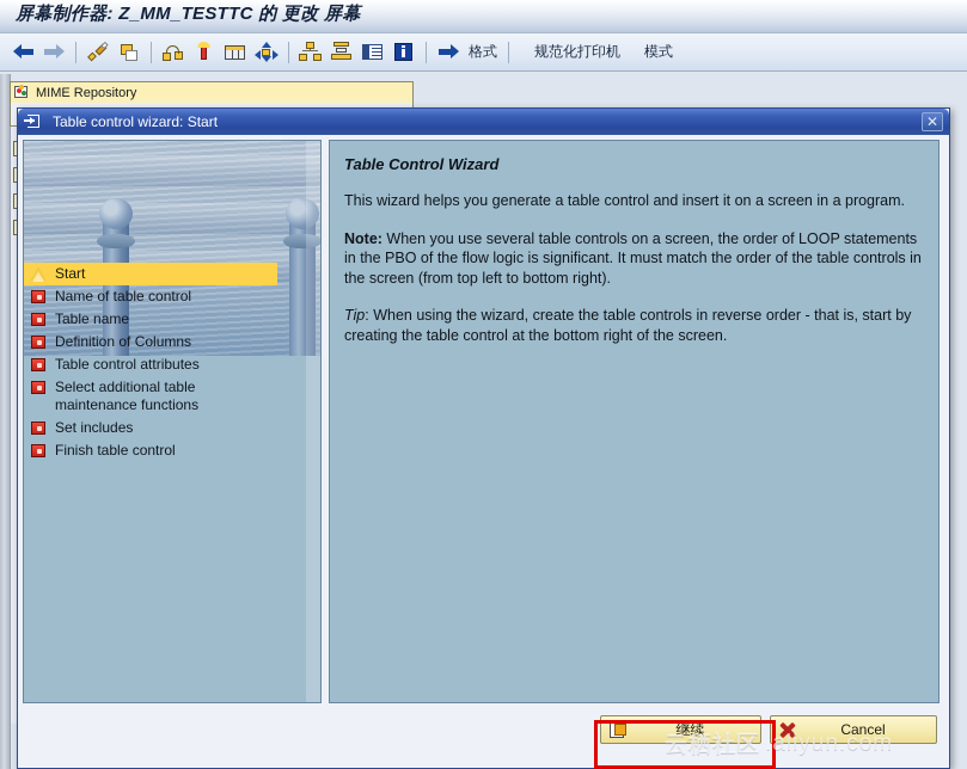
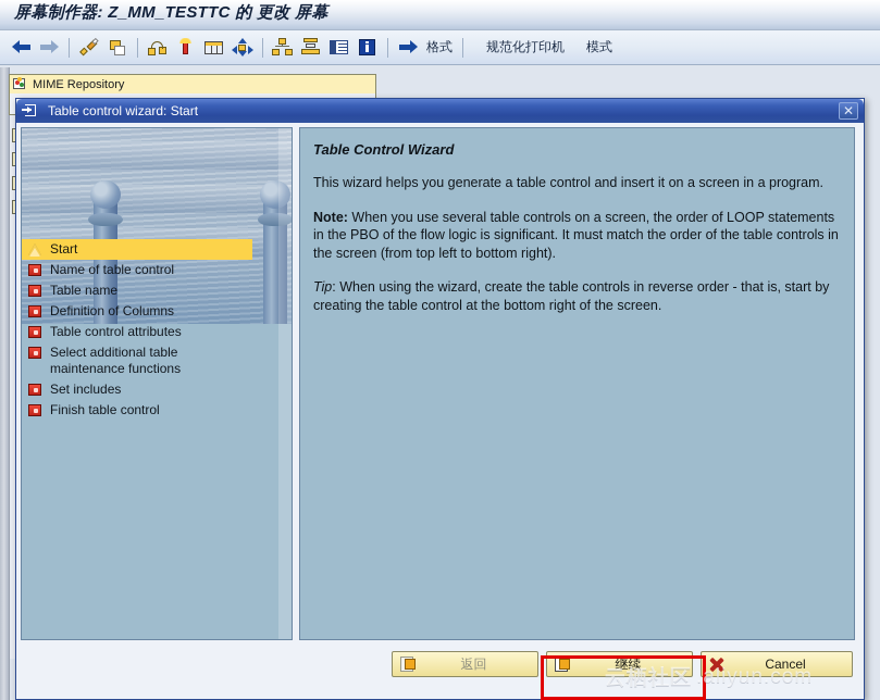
  屏幕制作器: Z_MM_TESTTC 的 更改 屏幕
  格式
  规范化打印机
  模式
  MIME Repository
  Table control wizard: Start
  ✕
  Start
  Name of table control
  Table name
  Definition of Columns
  Table control attributes
  Select additional table
  maintenance functions
  Set includes
  Finish table control
  Table Control Wizard
  This wizard helps you generate a table control and insert it on a screen in a program.
  Note: When you use several table controls on a screen, the order of LOOP statements in the PBO of the flow logic is significant. It must match the order of the table controls in the screen (from top left to bottom right).
  Tip: When using the wizard, create the table controls in reverse order - that is, start by creating the table control at the bottom right of the screen.
+ 返回
  继续
  Cancel
  云栖社区
  .aliyun.com
